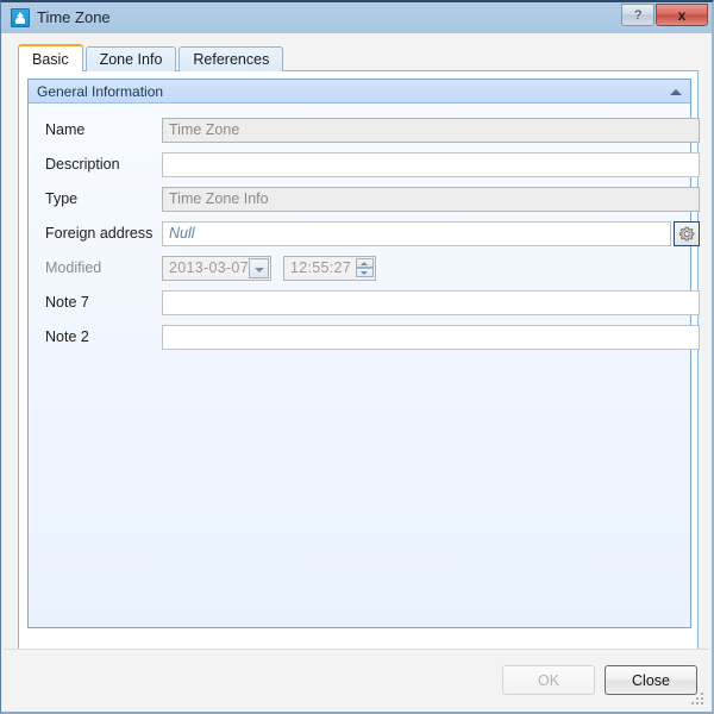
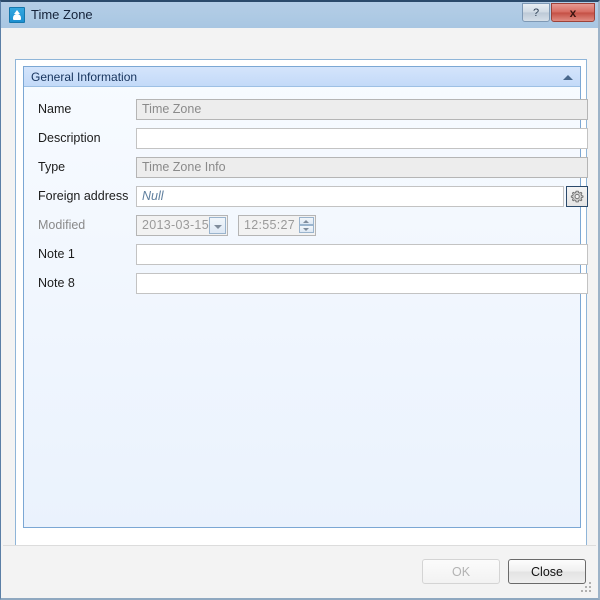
  Time Zone
  ?
  x
- Basic
- Zone Info
- References
  General Information
  Name
  Time Zone
  Description
  Type
  Time Zone Info
  Foreign address
  Null
  Modified
- 2013-03-07
+ 2013-03-15
  12:55:27
- Note 7
+ Note 1
- Note 2
+ Note 8
  OK
  Close
